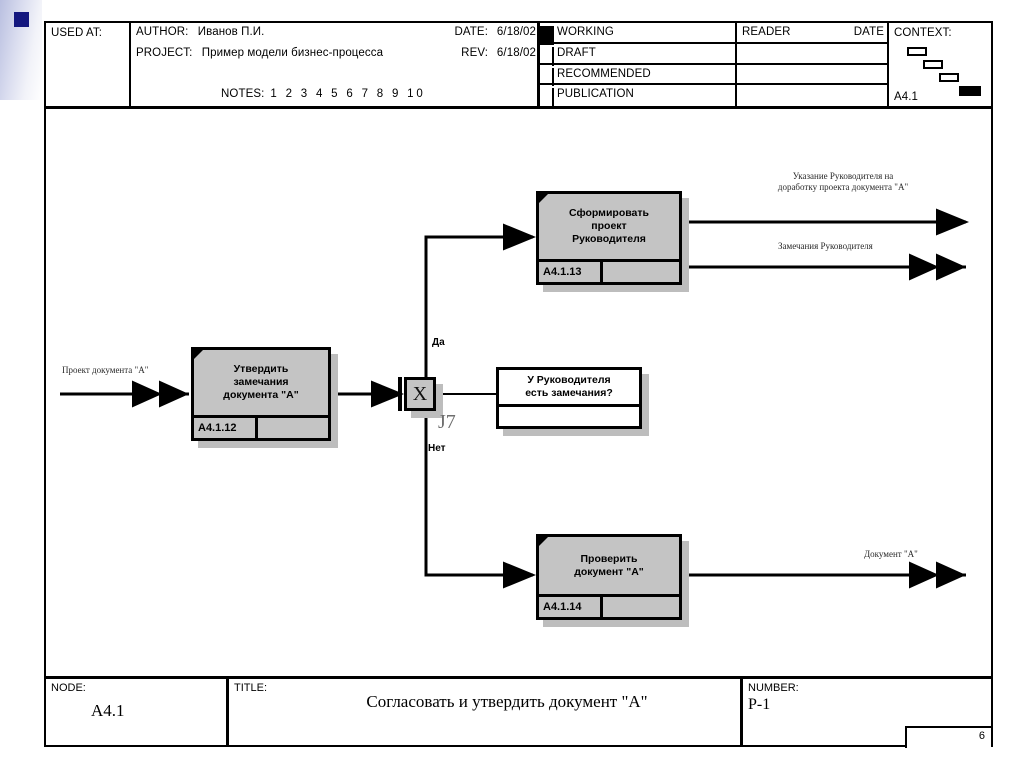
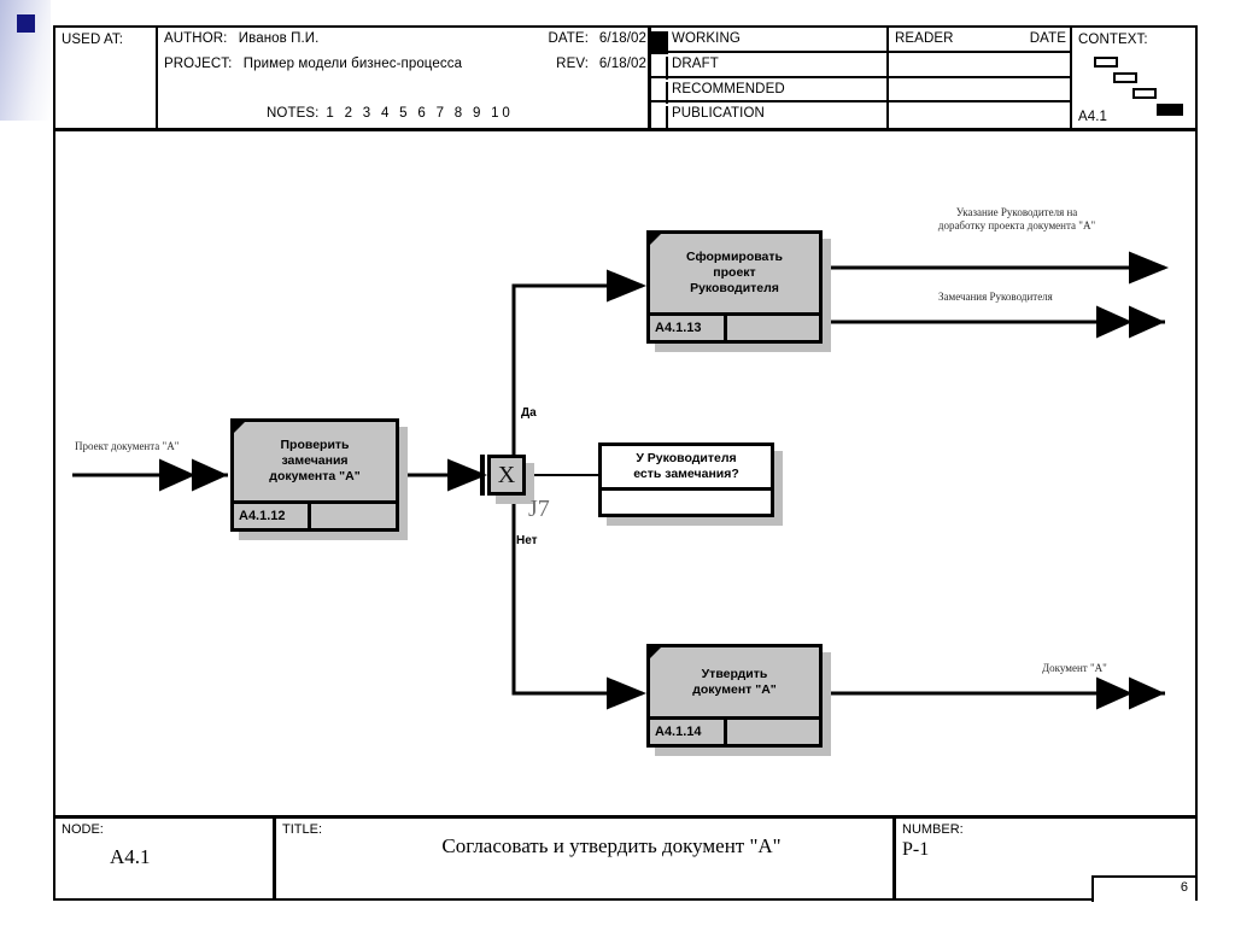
  USED AT:
  AUTHOR: Иванов П.И.
  DATE: 6/18/02
  PROJECT: Пример модели бизнес-процесса
  REV: 6/18/02
  NOTES: 1 2 3 4 5 6 7 8 9 10
  WORKING
  DRAFT
  RECOMMENDED
  PUBLICATION
  READER
  DATE
  CONTEXT:
  A4.1
  Сформировать
  проект
  Руководителя
  A4.1.13
- Утвердить
+ Проверить
  замечания
  документа "А"
  A4.1.12
- Проверить
+ Утвердить
  документ "А"
  A4.1.14
  У Руководителя
  есть замечания?
  X
  J7
  Да
  Нет
  Проект документа "А"
  Указание Руководителя на
  доработку проекта документа "А"
  Замечания Руководителя
  Документ "А"
  NODE:
  A4.1
  TITLE:
  Согласовать и утвердить документ "А"
  NUMBER:
  P-1
  6
